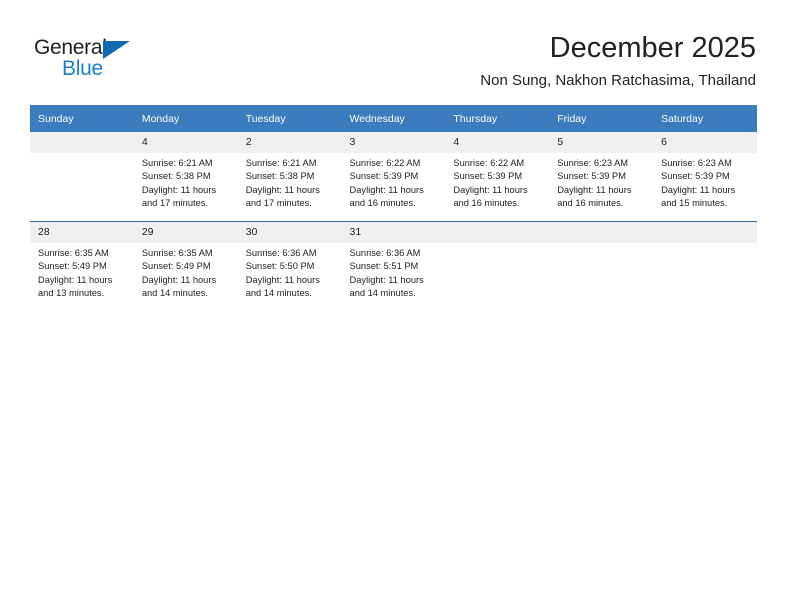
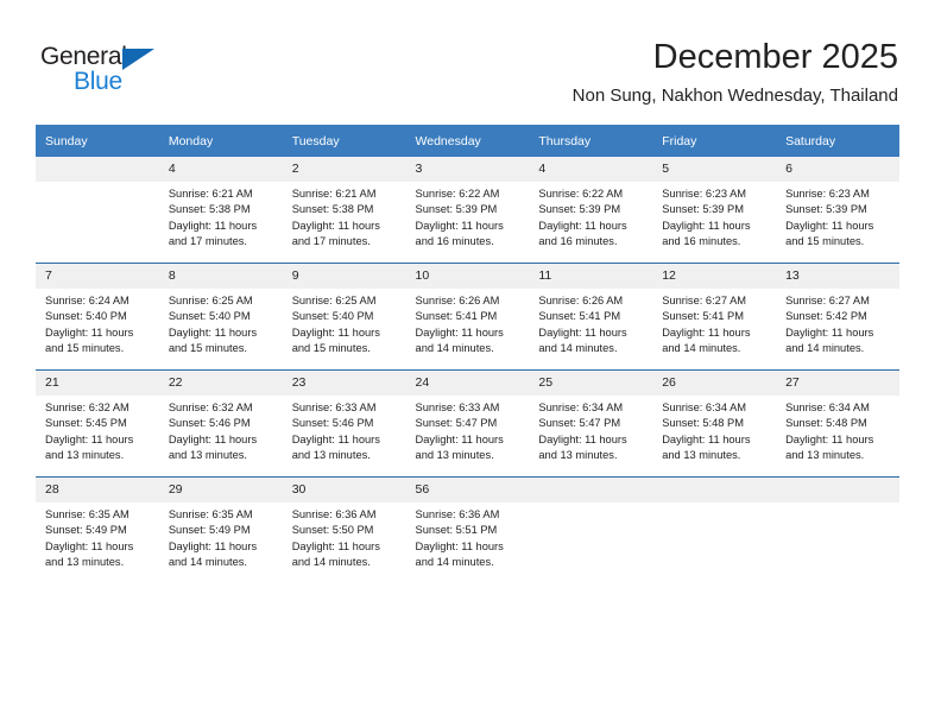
  General
  Blue
  December 2025
- Non Sung, Nakhon Ratchasima, Thailand
+ Non Sung, Nakhon Wednesday, Thailand
  Sunday	Monday	Tuesday	Wednesday	Thursday	Friday	Saturday
  	4Sunrise: 6:21 AMSunset: 5:38 PMDaylight: 11 hoursand 17 minutes.	2Sunrise: 6:21 AMSunset: 5:38 PMDaylight: 11 hoursand 17 minutes.	3Sunrise: 6:22 AMSunset: 5:39 PMDaylight: 11 hoursand 16 minutes.	4Sunrise: 6:22 AMSunset: 5:39 PMDaylight: 11 hoursand 16 minutes.	5Sunrise: 6:23 AMSunset: 5:39 PMDaylight: 11 hoursand 16 minutes.	6Sunrise: 6:23 AMSunset: 5:39 PMDaylight: 11 hoursand 15 minutes.
+ 7Sunrise: 6:24 AMSunset: 5:40 PMDaylight: 11 hoursand 15 minutes.	8Sunrise: 6:25 AMSunset: 5:40 PMDaylight: 11 hoursand 15 minutes.	9Sunrise: 6:25 AMSunset: 5:40 PMDaylight: 11 hoursand 15 minutes.	10Sunrise: 6:26 AMSunset: 5:41 PMDaylight: 11 hoursand 14 minutes.	11Sunrise: 6:26 AMSunset: 5:41 PMDaylight: 11 hoursand 14 minutes.	12Sunrise: 6:27 AMSunset: 5:41 PMDaylight: 11 hoursand 14 minutes.	13Sunrise: 6:27 AMSunset: 5:42 PMDaylight: 11 hoursand 14 minutes.
+ 21Sunrise: 6:32 AMSunset: 5:45 PMDaylight: 11 hoursand 13 minutes.	22Sunrise: 6:32 AMSunset: 5:46 PMDaylight: 11 hoursand 13 minutes.	23Sunrise: 6:33 AMSunset: 5:46 PMDaylight: 11 hoursand 13 minutes.	24Sunrise: 6:33 AMSunset: 5:47 PMDaylight: 11 hoursand 13 minutes.	25Sunrise: 6:34 AMSunset: 5:47 PMDaylight: 11 hoursand 13 minutes.	26Sunrise: 6:34 AMSunset: 5:48 PMDaylight: 11 hoursand 13 minutes.	27Sunrise: 6:34 AMSunset: 5:48 PMDaylight: 11 hoursand 13 minutes.
- 28Sunrise: 6:35 AMSunset: 5:49 PMDaylight: 11 hoursand 13 minutes.	29Sunrise: 6:35 AMSunset: 5:49 PMDaylight: 11 hoursand 14 minutes.	30Sunrise: 6:36 AMSunset: 5:50 PMDaylight: 11 hoursand 14 minutes.	31Sunrise: 6:36 AMSunset: 5:51 PMDaylight: 11 hoursand 14 minutes.
+ 28Sunrise: 6:35 AMSunset: 5:49 PMDaylight: 11 hoursand 13 minutes.	29Sunrise: 6:35 AMSunset: 5:49 PMDaylight: 11 hoursand 14 minutes.	30Sunrise: 6:36 AMSunset: 5:50 PMDaylight: 11 hoursand 14 minutes.	56Sunrise: 6:36 AMSunset: 5:51 PMDaylight: 11 hoursand 14 minutes.
